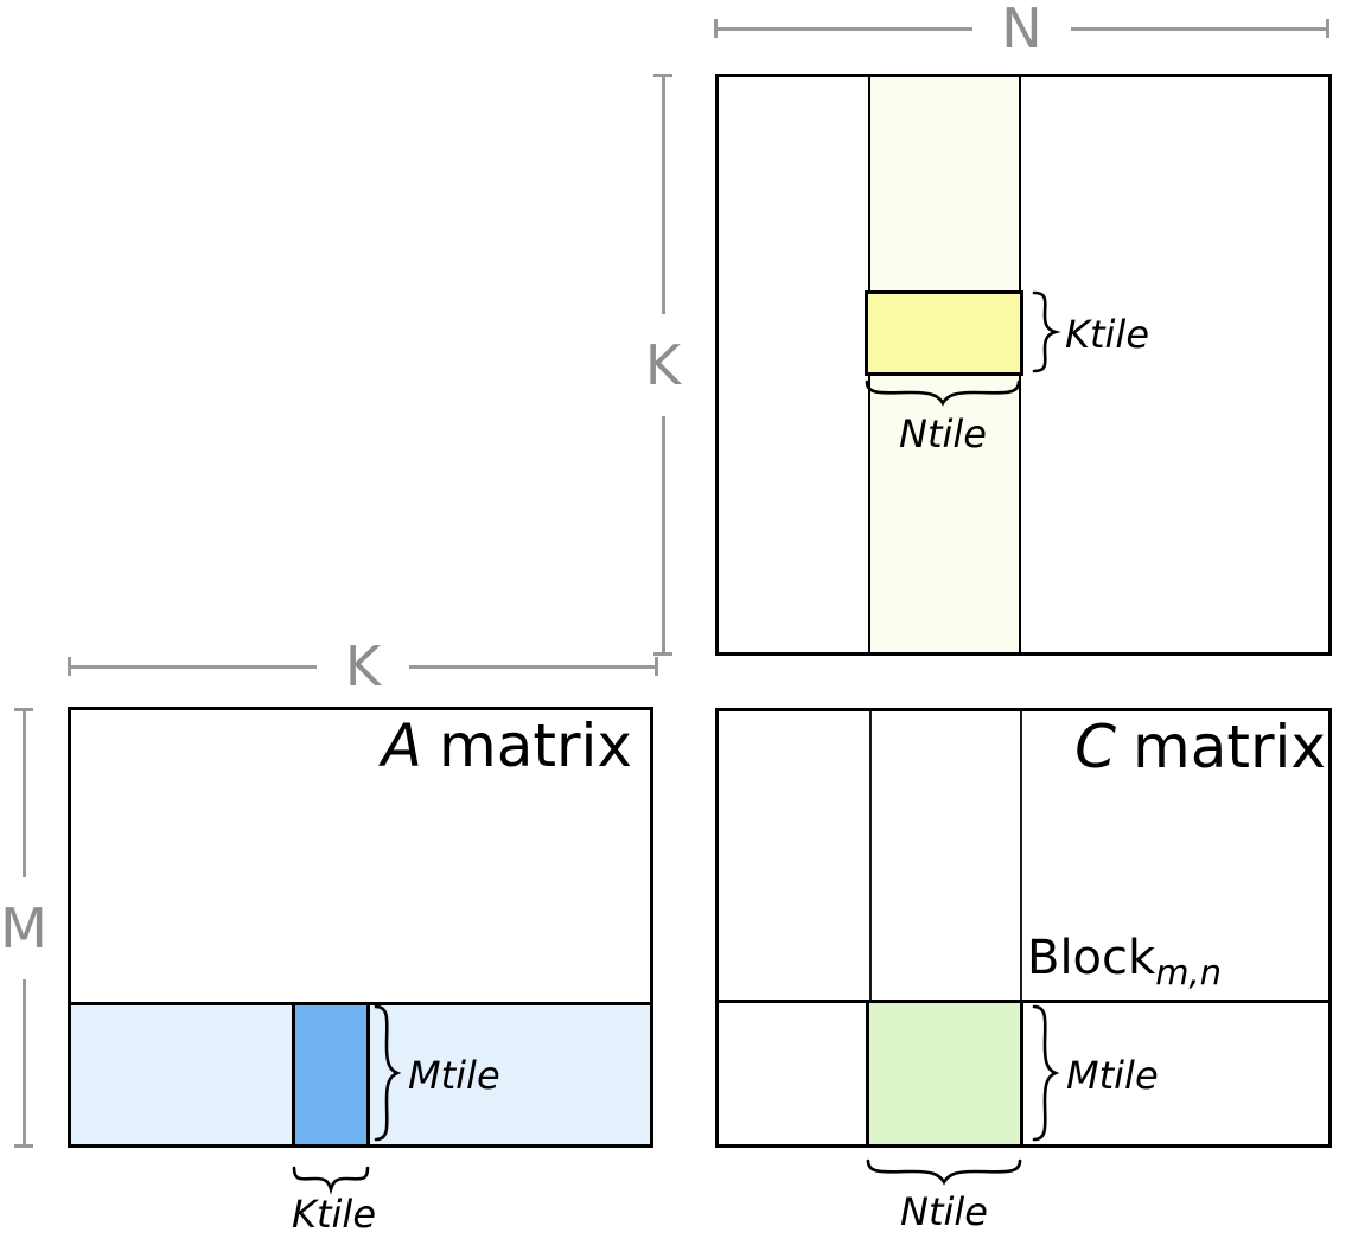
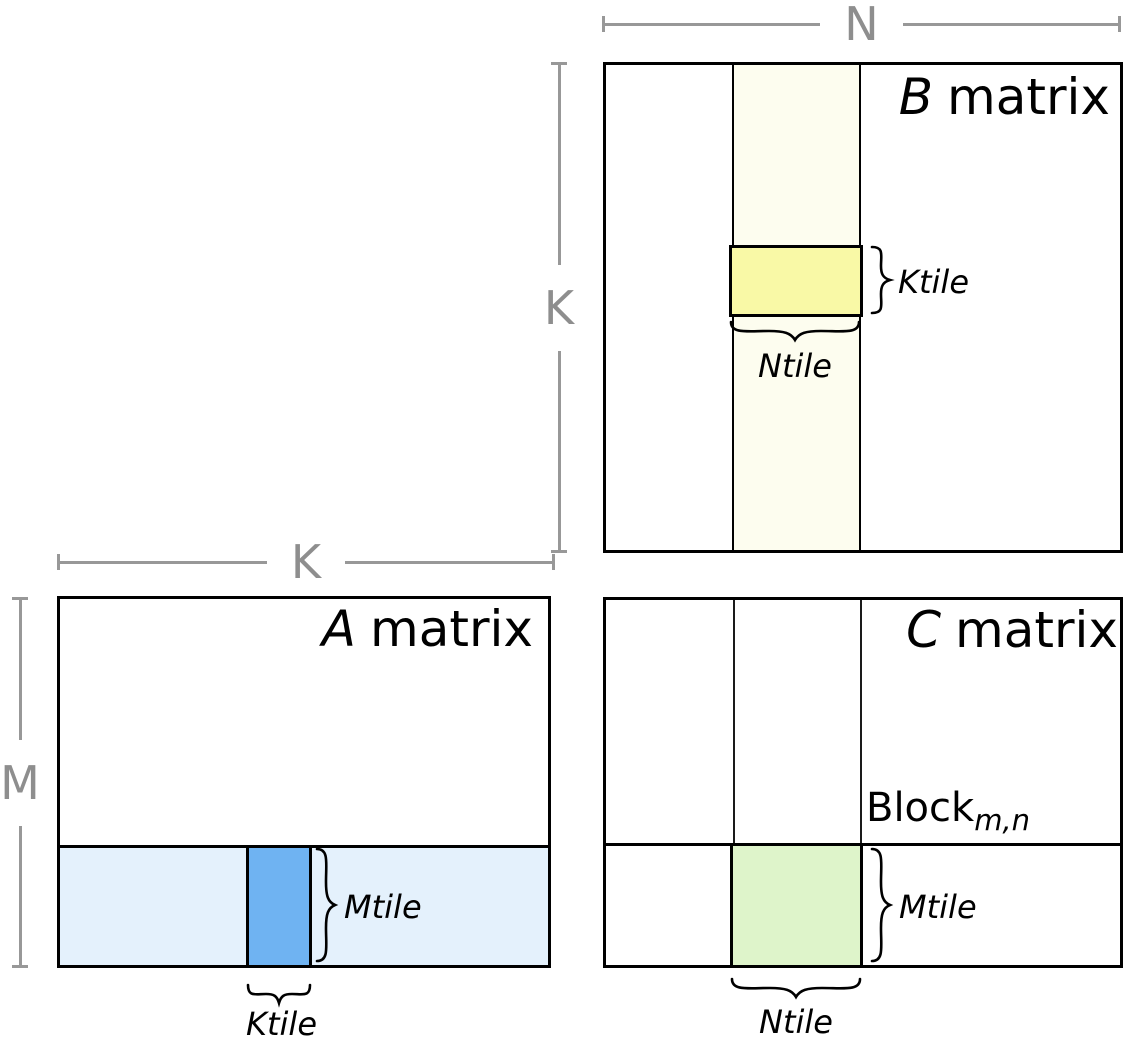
  N
  K
  K
  M
+ B matrix
  Ktile
  Ntile
  A matrix
  Mtile
  Ktile
  C matrix
  Blockm,n
  Mtile
  Ntile
